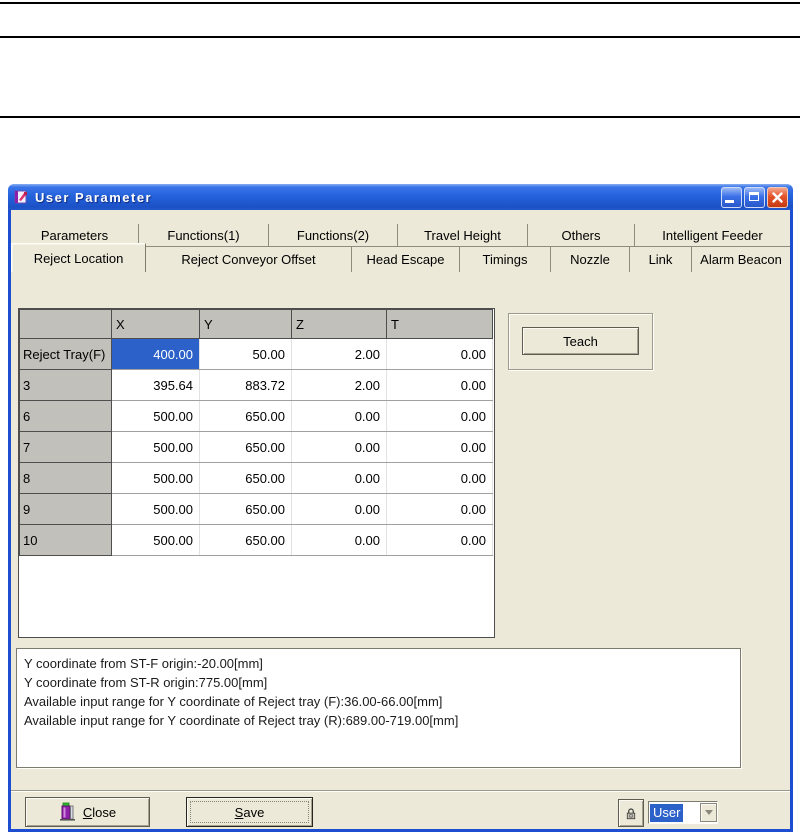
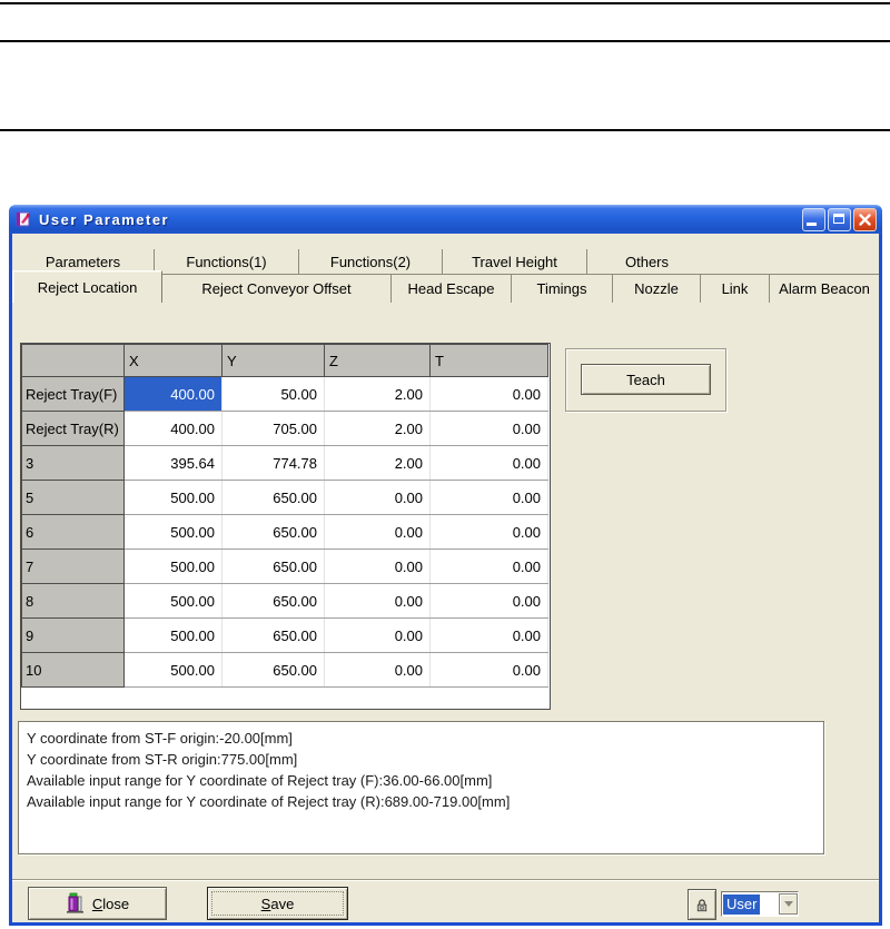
  User Parameter
  Parameters
  Functions(1)
  Functions(2)
  Travel Height
  Others
- Intelligent Feeder
  Reject Location
  Reject Conveyor Offset
  Head Escape
  Timings
  Nozzle
  Link
  Alarm Beacon
  	X	Y	Z	T
  Reject Tray(F)	400.00	50.00	2.00	0.00
+ Reject Tray(R)	400.00	705.00	2.00	0.00
- 3	395.64	883.72	2.00	0.00
+ 3	395.64	774.78	2.00	0.00
+ 5	500.00	650.00	0.00	0.00
  6	500.00	650.00	0.00	0.00
  7	500.00	650.00	0.00	0.00
  8	500.00	650.00	0.00	0.00
  9	500.00	650.00	0.00	0.00
  10	500.00	650.00	0.00	0.00
  Teach
  Y coordinate from ST-F origin:-20.00[mm]
  Y coordinate from ST-R origin:775.00[mm]
  Available input range for Y coordinate of Reject tray (F):36.00-66.00[mm]
  Available input range for Y coordinate of Reject tray (R):689.00-719.00[mm]
  Close
  Save
  User
